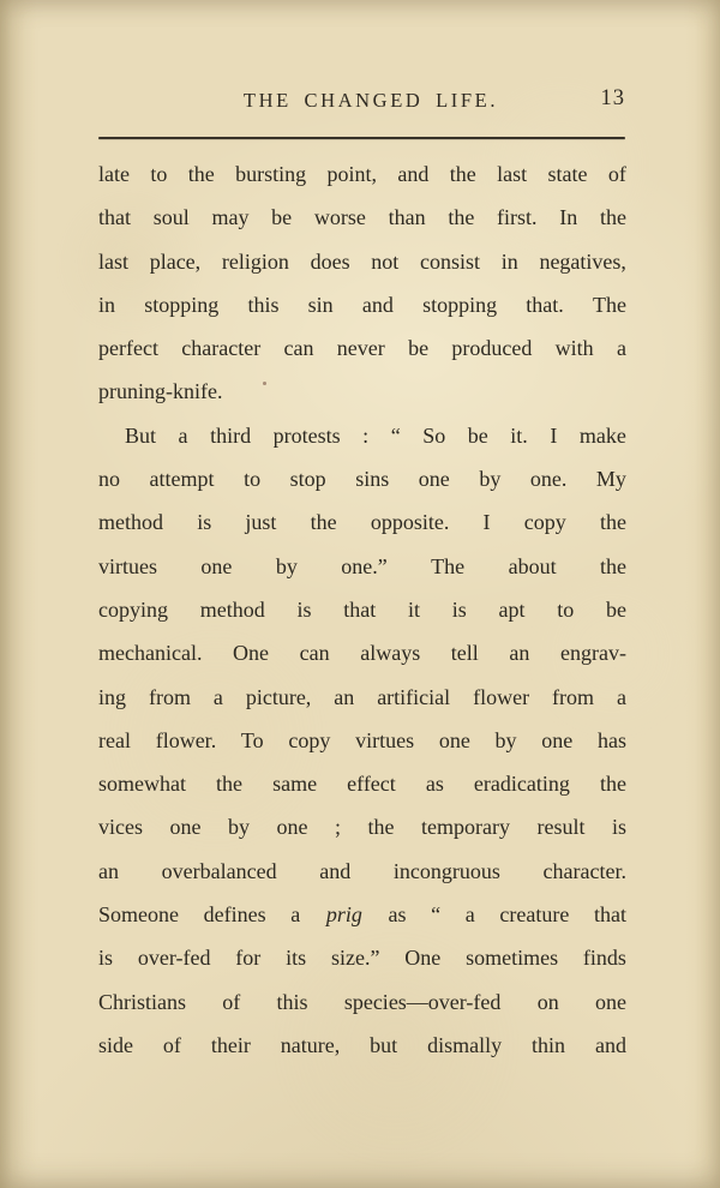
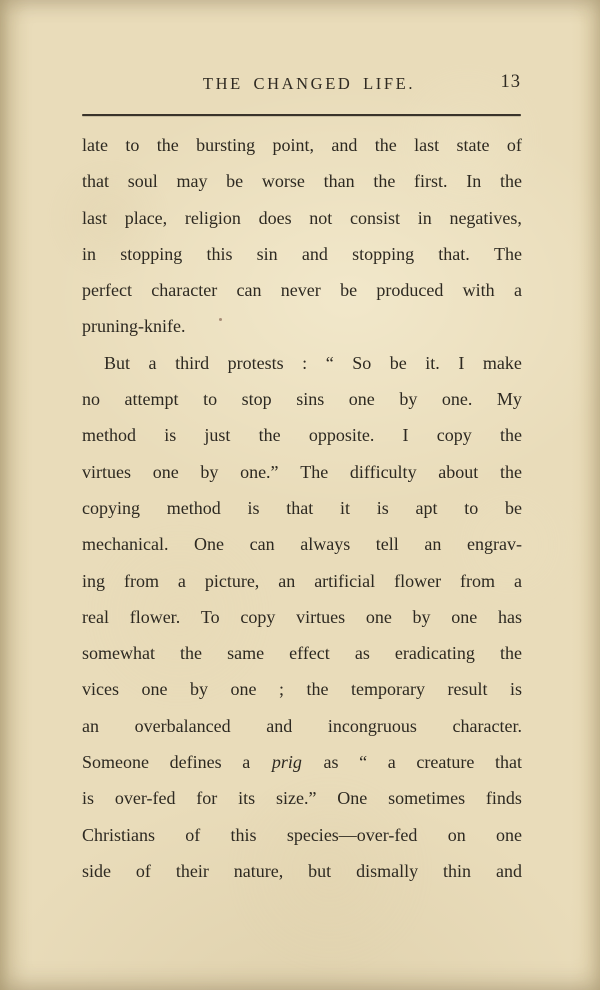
  THE CHANGED LIFE.
  13
  late
  to
  the
  bursting
  point,
  and
  the
  last
  state
  of
  that
  soul
  may
  be
  worse
  than
  the
  first.
  In
  the
  last
  place,
  religion
  does
  not
  consist
  in
  negatives,
  in
  stopping
  this
  sin
  and
  stopping
  that.
  The
  perfect
  character
  can
  never
  be
  produced
  with
  a
  pruning-knife.
  But
  a
  third
  protests
  :
  “
  So
  be
  it.
  I
  make
  no
  attempt
  to
  stop
  sins
  one
  by
  one.
  My
  method
  is
  just
  the
  opposite.
  I
  copy
  the
  virtues
  one
  by
  one.”
  The
+ difficulty
  about
  the
  copying
  method
  is
  that
  it
  is
  apt
  to
  be
  mechanical.
  One
  can
  always
  tell
  an
  engrav-
  ing
  from
  a
  picture,
  an
  artificial
  flower
  from
  a
  real
  flower.
  To
  copy
  virtues
  one
  by
  one
  has
  somewhat
  the
  same
  effect
  as
  eradicating
  the
  vices
  one
  by
  one
  ;
  the
  temporary
  result
  is
  an
  overbalanced
  and
  incongruous
  character.
  Someone
  defines
  a
  prig
  as
  “
  a
  creature
  that
  is
  over-fed
  for
  its
  size.”
  One
  sometimes
  finds
  Christians
  of
  this
  species—over-fed
  on
  one
  side
  of
  their
  nature,
  but
  dismally
  thin
  and
